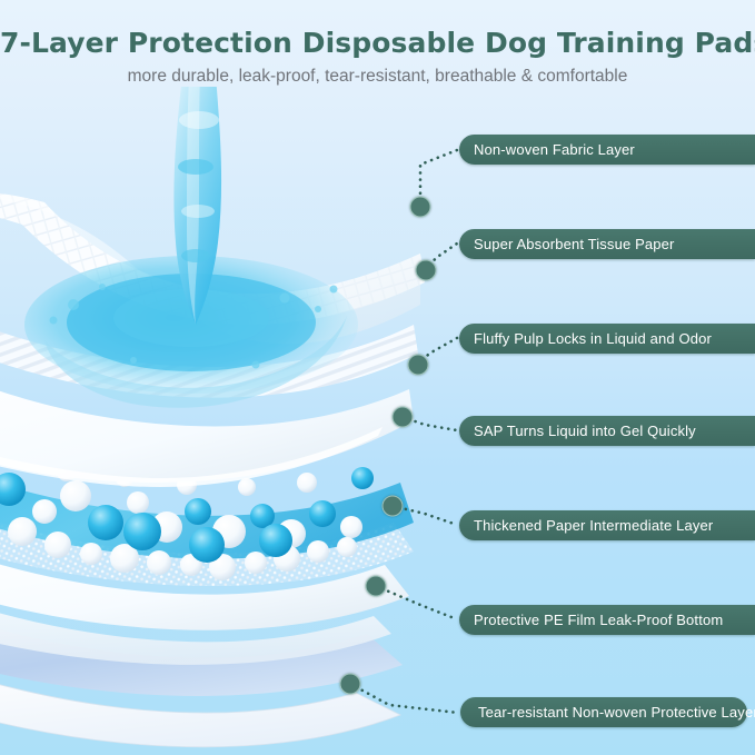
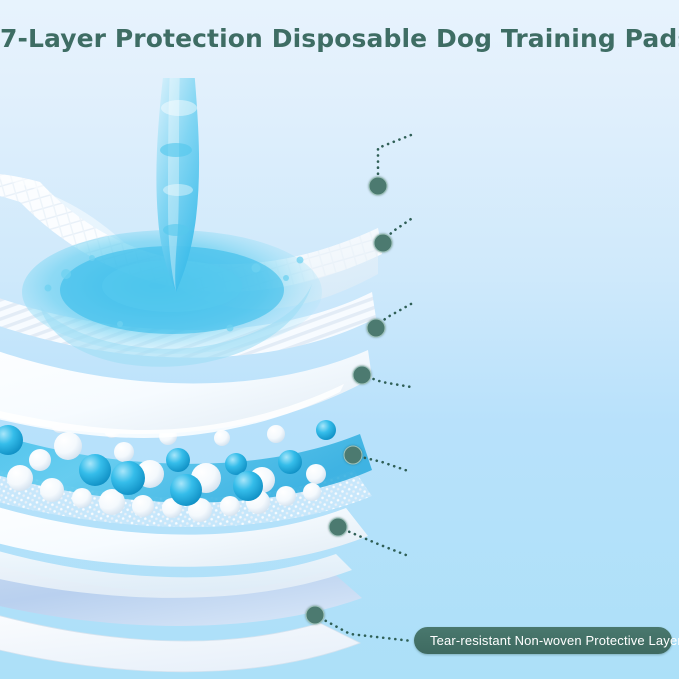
  7-Layer Protection Disposable Dog Training Pad
- more durable, leak-proof, tear-resistant, breathable & comfortable
- Non-woven Fabric Layer
- Super Absorbent Tissue Paper
- Fluffy Pulp Locks in Liquid and Odor
- SAP Turns Liquid into Gel Quickly
- Thickened Paper Intermediate Layer
- Protective PE Film Leak-Proof Bottom
  Tear-resistant Non-woven Protective Laye
